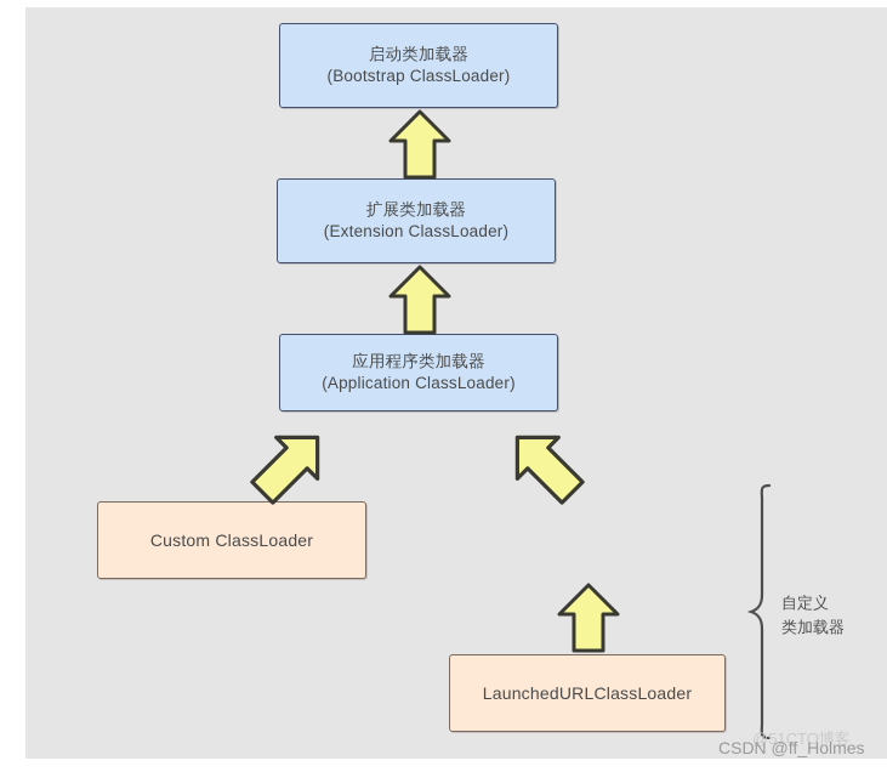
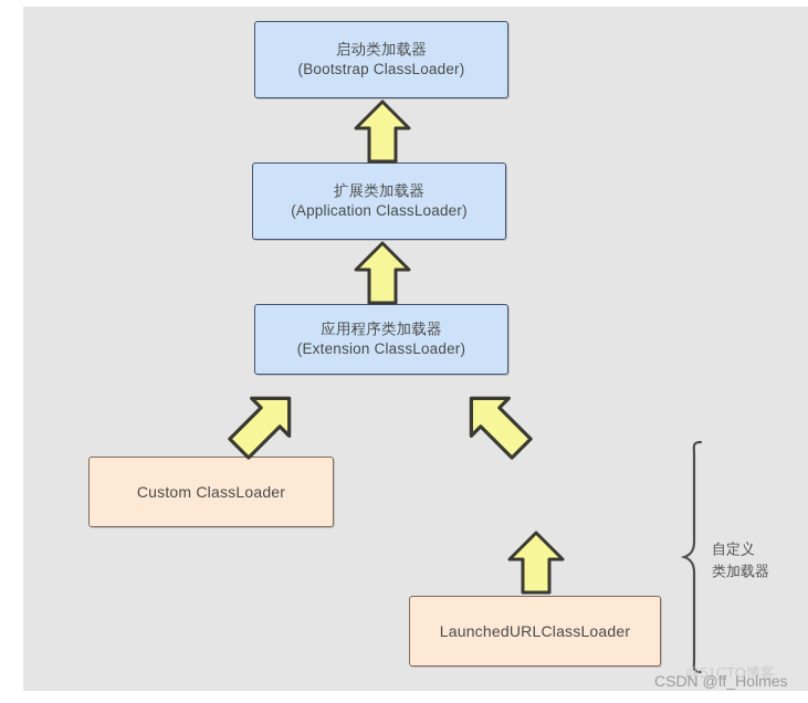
  启动类加载器
  (Bootstrap ClassLoader)
  扩展类加载器
- (Extension ClassLoader)
+ (Application ClassLoader)
  应用程序类加载器
- (Application ClassLoader)
+ (Extension ClassLoader)
  Custom ClassLoader
  LaunchedURLClassLoader
  自定义
  类加载器
  @51CTO博客
  CSDN @ff_Holmes
